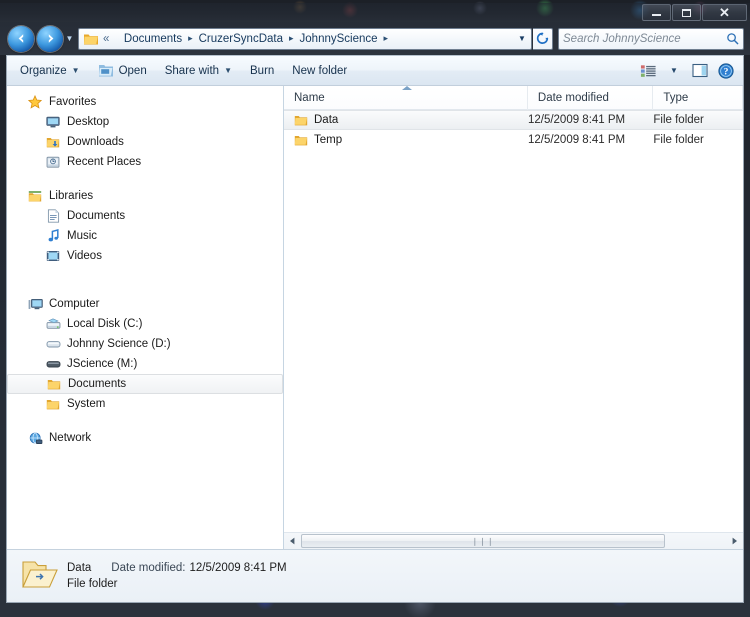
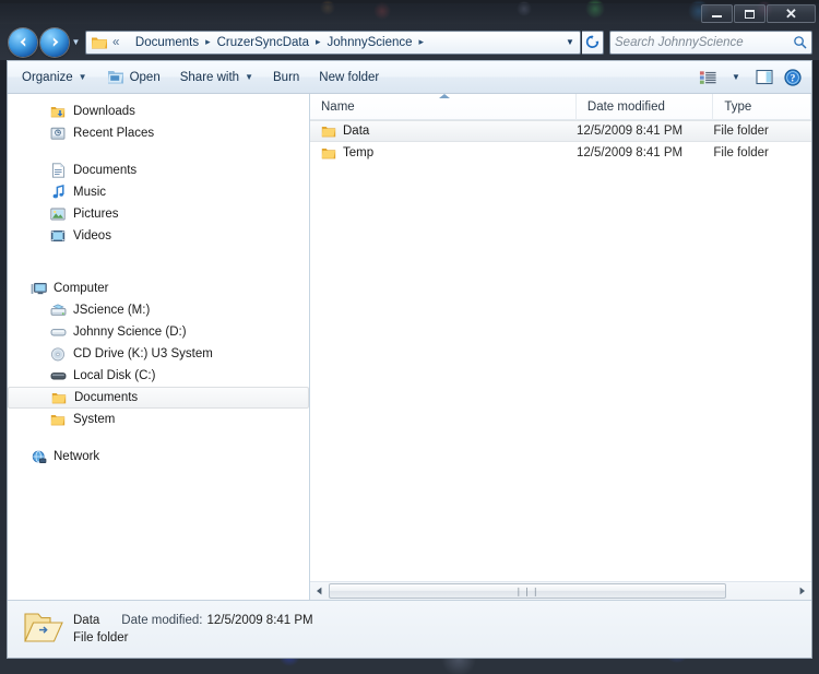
  ✕
  ▼
  «
  Documents
  ▸
  CruzerSyncData
  ▸
  JohnnyScience
  ▸
  ▼
  Search JohnnyScience
  Organize
  ▼
  Open
  Share with
  ▼
  Burn
  New folder
  ▼
  ?
- Favorites
- Desktop
  Downloads
  Recent Places
- Libraries
  Documents
  Music
+ Pictures
  Videos
  Computer
- Local Disk (C:)
+ JScience (M:)
  Johnny Science (D:)
+ CD Drive (K:) U3 System
- JScience (M:)
+ Local Disk (C:)
  Documents
  System
  Network
  Name
  Date modified
  Type
  Data
  12/5/2009 8:41 PM
  File folder
  Temp
  12/5/2009 8:41 PM
  File folder
  ❘❘❘
  Data
  Date modified:
  12/5/2009 8:41 PM
  File folder
